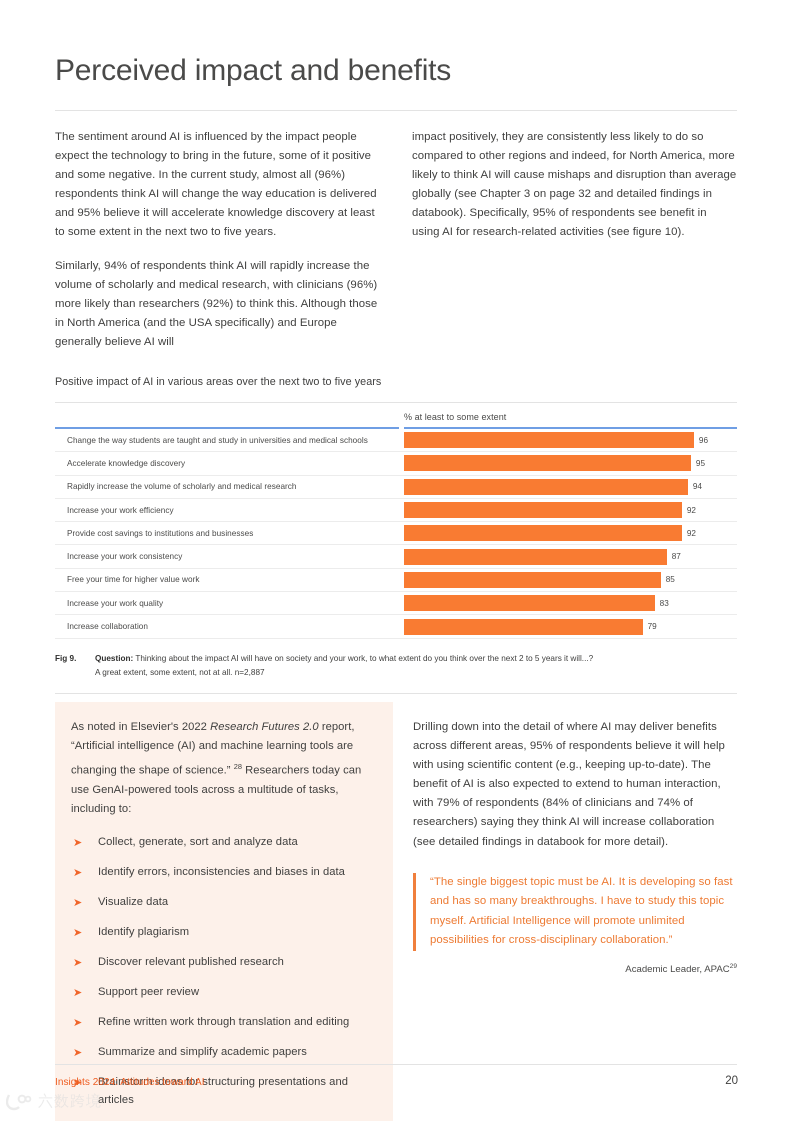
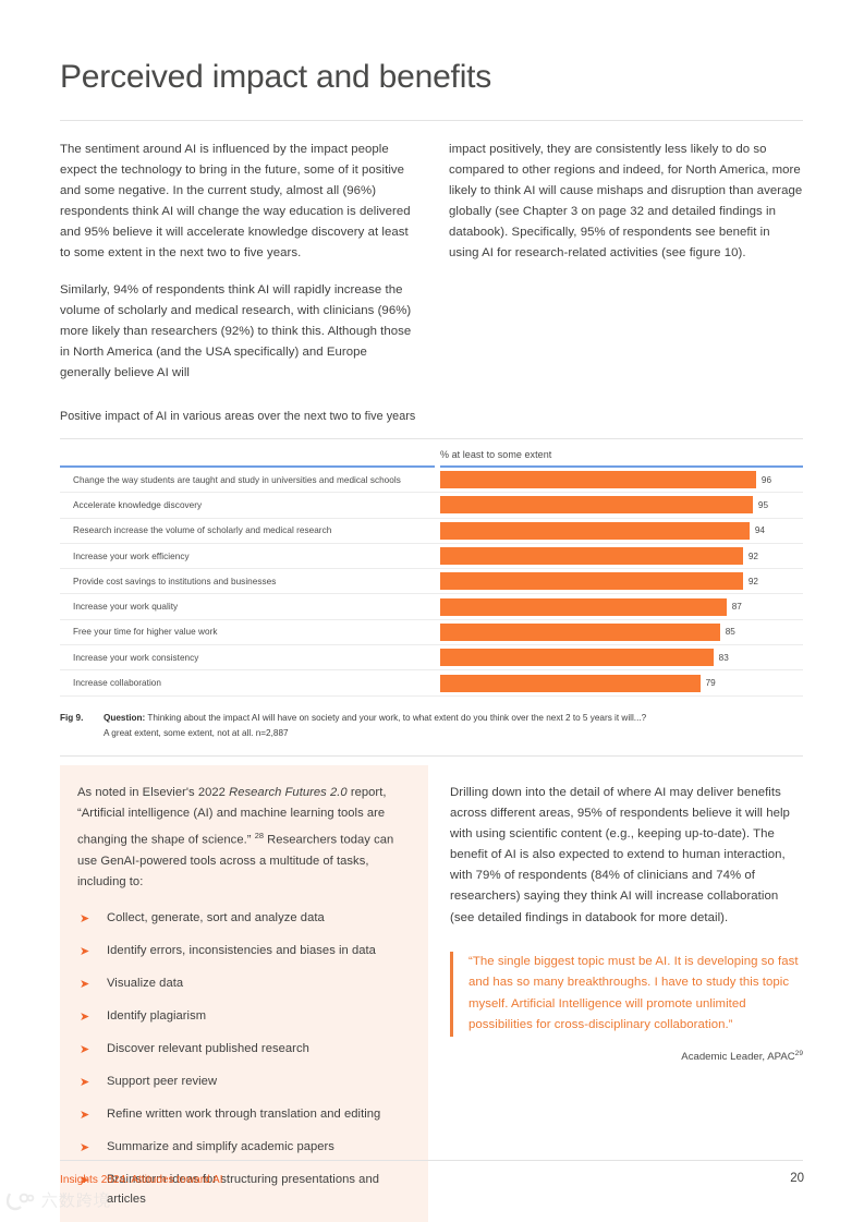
  Perceived impact and benefits
  The sentiment around AI is influenced by the impact people expect the technology to bring in the future, some of it positive and some negative. In the current study, almost all (96%) respondents think AI will change the way education is delivered and 95% believe it will accelerate knowledge discovery at least to some extent in the next two to five years.
  Similarly, 94% of respondents think AI will rapidly increase the volume of scholarly and medical research, with clinicians (96%) more likely than researchers (92%) to think this. Although those in North America (and the USA specifically) and Europe generally believe AI will
  impact positively, they are consistently less likely to do so compared to other regions and indeed, for North America, more likely to think AI will cause mishaps and disruption than average globally (see Chapter 3 on page 32 and detailed findings in databook). Specifically, 95% of respondents see benefit in using AI for research-related activities (see figure 10).
  Positive impact of AI in various areas over the next two to five years
  % at least to some extent
  Change the way students are taught and study in universities and medical schools
  96
  Accelerate knowledge discovery
  95
- Rapidly increase the volume of scholarly and medical research
+ Research increase the volume of scholarly and medical research
  94
  Increase your work efficiency
  92
  Provide cost savings to institutions and businesses
  92
- Increase your work consistency
+ Increase your work quality
  87
  Free your time for higher value work
  85
- Increase your work quality
+ Increase your work consistency
  83
  Increase collaboration
  79
  Fig 9.
  Question: Thinking about the impact AI will have on society and your work, to what extent do you think over the next 2 to 5 years it will...?
  A great extent, some extent, not at all. n=2,887
  As noted in Elsevier's 2022 Research Futures 2.0 report, “Artificial intelligence (AI) and machine learning tools are changing the shape of science.” 28 Researchers today can use GenAI-powered tools across a multitude of tasks, including to:
  ➤
  Collect, generate, sort and analyze data
  ➤
  Identify errors, inconsistencies and biases in data
  ➤
  Visualize data
  ➤
  Identify plagiarism
  ➤
  Discover relevant published research
  ➤
  Support peer review
  ➤
  Refine written work through translation and editing
  ➤
  Summarize and simplify academic papers
  ➤
  Brainstorm ideas for structuring presentations and articles
  Drilling down into the detail of where AI may deliver benefits across different areas, 95% of respondents believe it will help with using scientific content (e.g., keeping up-to-date). The benefit of AI is also expected to extend to human interaction, with 79% of respondents (84% of clinicians and 74% of researchers) saying they think AI will increase collaboration (see detailed findings in databook for more detail).
  “The single biggest topic must be AI. It is developing so fast and has so many breakthroughs. I have to study this topic myself. Artificial Intelligence will promote unlimited possibilities for cross-disciplinary collaboration.”
  Academic Leader, APAC
  Insights 2024: Attitudes toward AI
  20
  六数跨境
